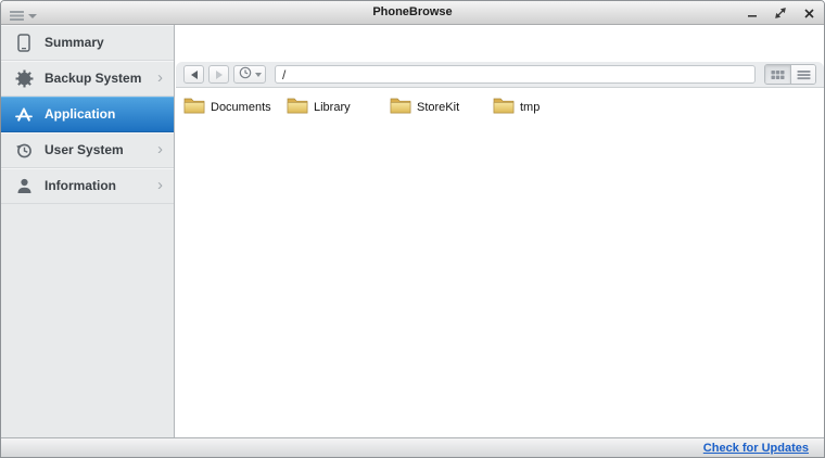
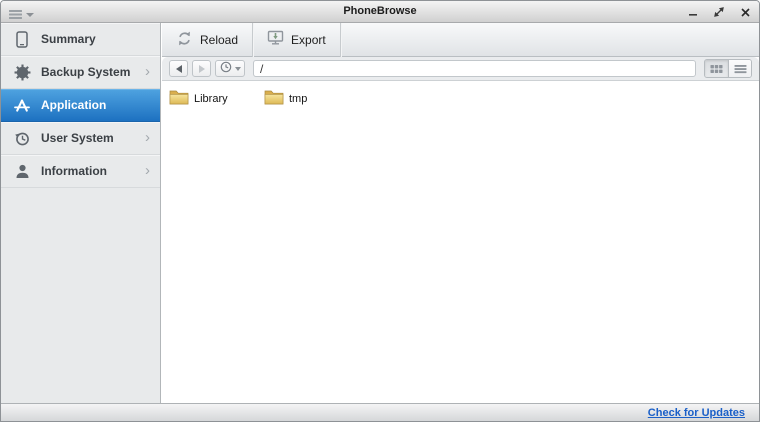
  PhoneBrowse
  Summary
  Backup System
  ›
  Application
  User System
  ›
  Information
  ›
+ Reload
+ Export
  /
- Documents
  Library
- StoreKit
  tmp
  Check for Updates
